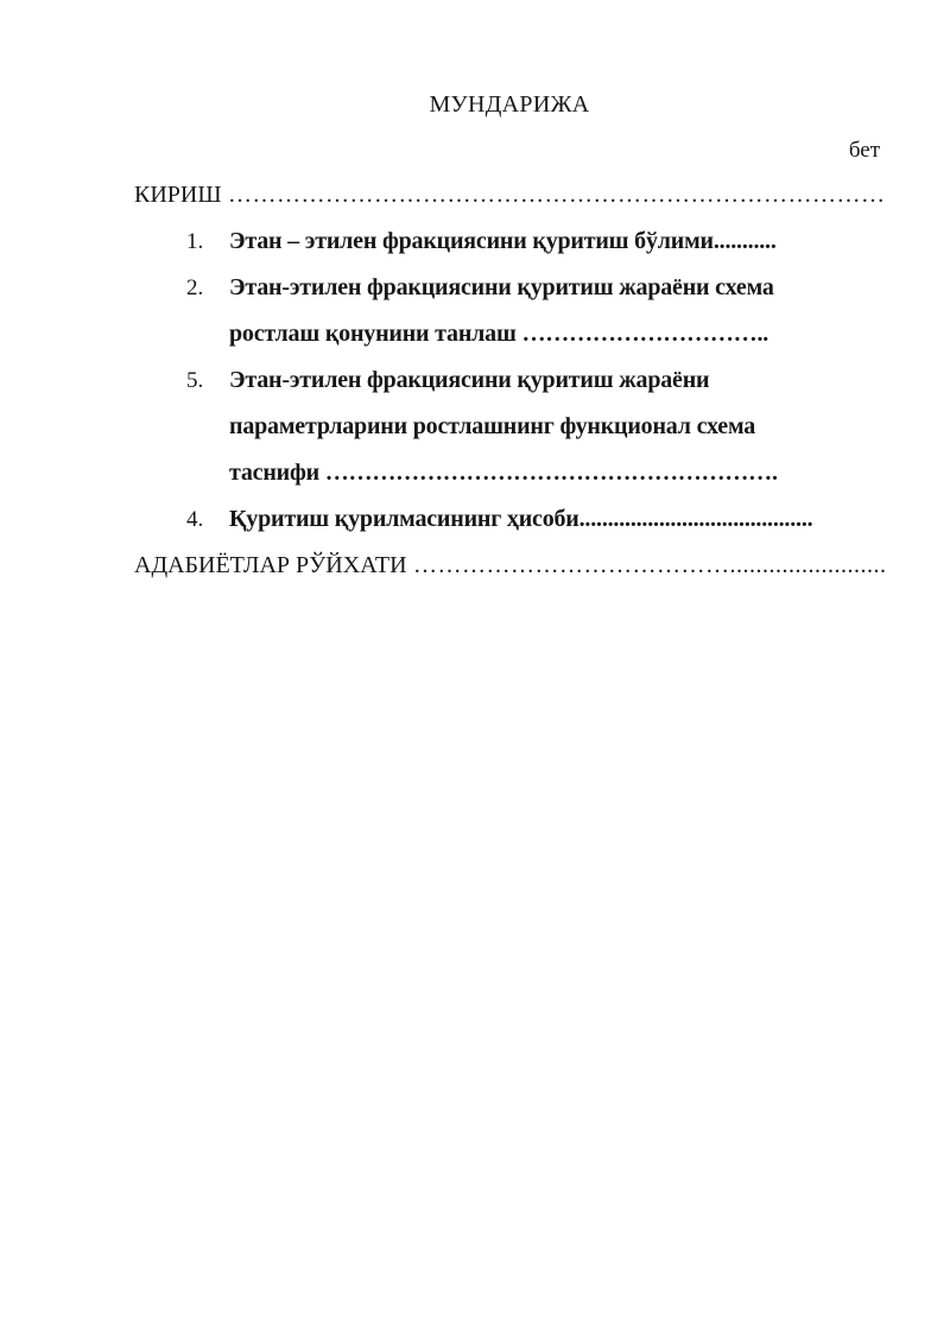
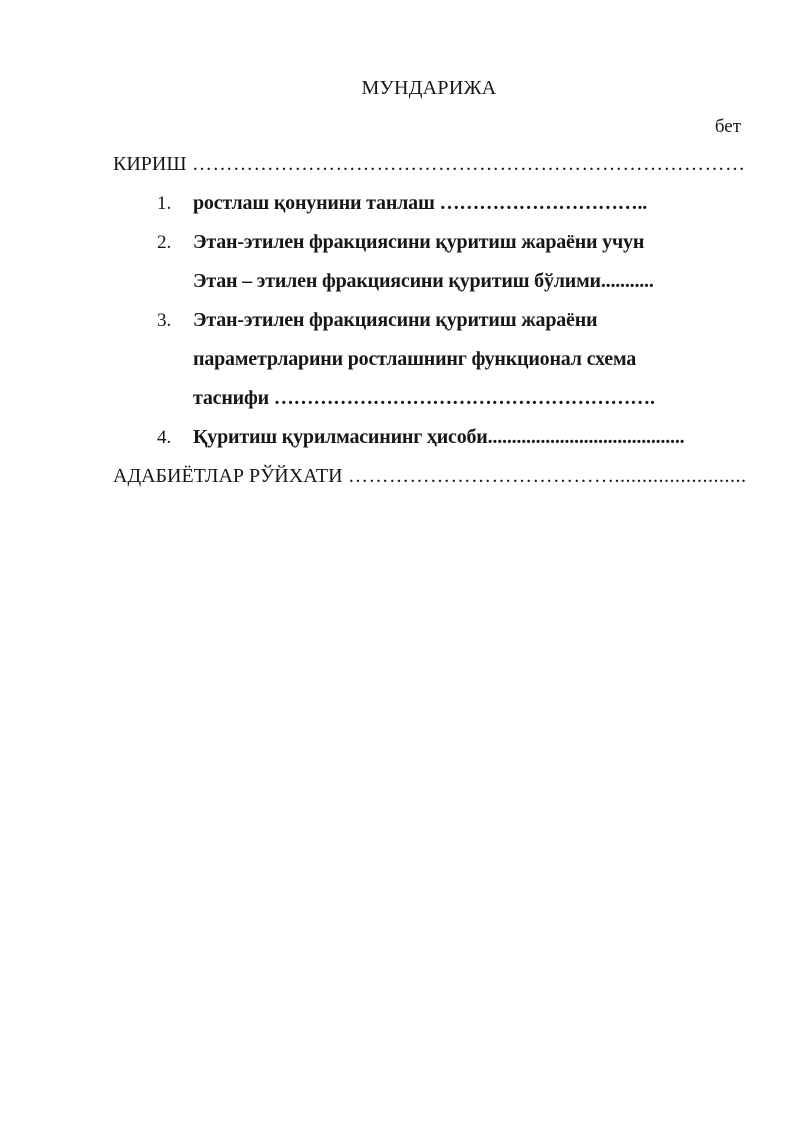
  МУНДАРИЖА
  бет
  КИРИШ ………………………………………………………………………
  1.
- Этан – этилен фракциясини қуритиш бўлими...........
+ ростлаш қонунини танлаш …………………………..
  2.
- Этан-этилен фракциясини қуритиш жараёни схема
+ Этан-этилен фракциясини қуритиш жараёни учун
- ростлаш қонунини танлаш …………………………..
+ Этан – этилен фракциясини қуритиш бўлими...........
- 5.
+ 3.
  Этан-этилен фракциясини қуритиш жараёни
  параметрларини ростлашнинг функционал схема
  таснифи ………………………………………………….
  4.
  Қуритиш қурилмасининг ҳисоби.........................................
  АДАБИЁТЛАР РЎЙХАТИ …………………………………........................
